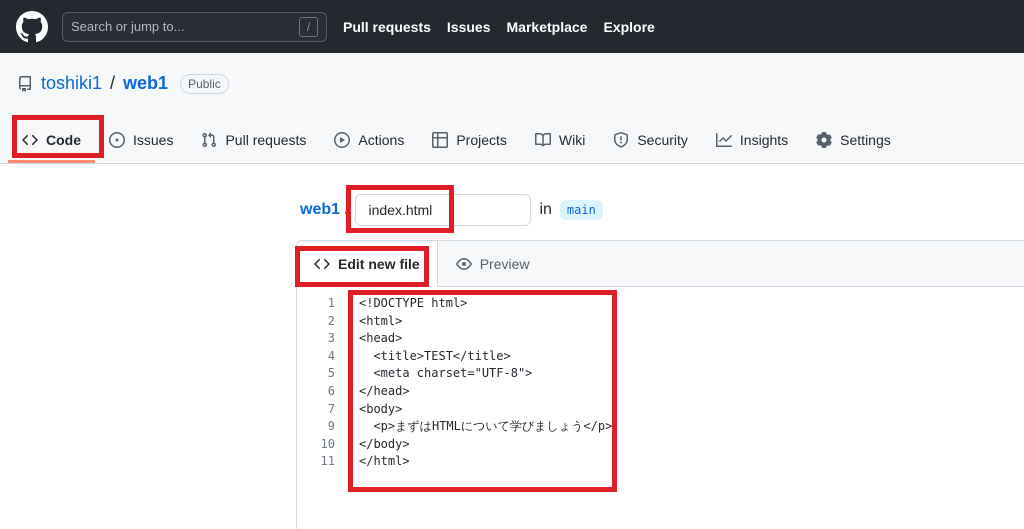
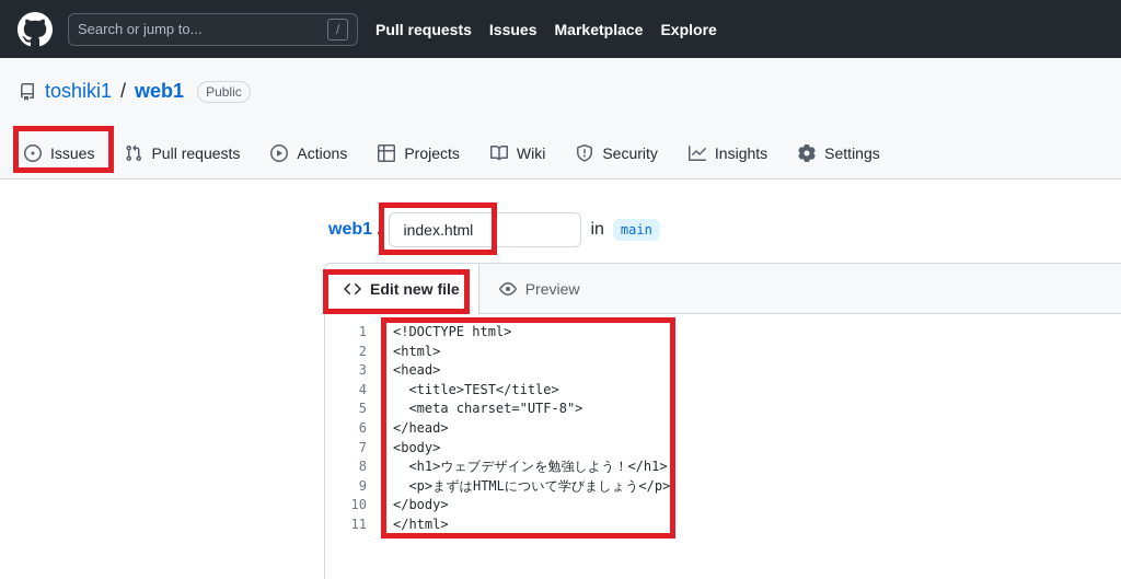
  Search or jump to...
  /
  Pull requests
  Issues
  Marketplace
  Explore
  toshiki1
  /
  web1
  Public
- Code
  Issues
  Pull requests
  Actions
  Projects
  Wiki
  Security
  Insights
  Settings
  web1
  /
  index.html
  in
  main
  Edit new file
  Preview
  1
  <!DOCTYPE html>
  2
  <html>
  3
  <head>
  4
  <title>TEST</title>
  5
  <meta charset="UTF-8">
  6
  </head>
  7
  <body>
+ 8
+ <h1>ウェブデザインを勉強しよう！</h1>
  9
  <p>まずはHTMLについて学びましょう</p>
  10
  </body>
  11
  </html>
